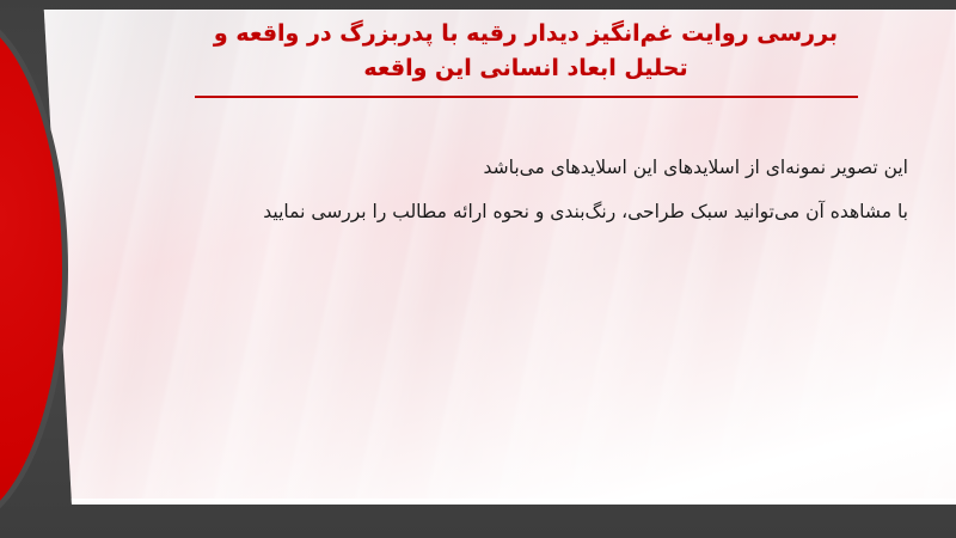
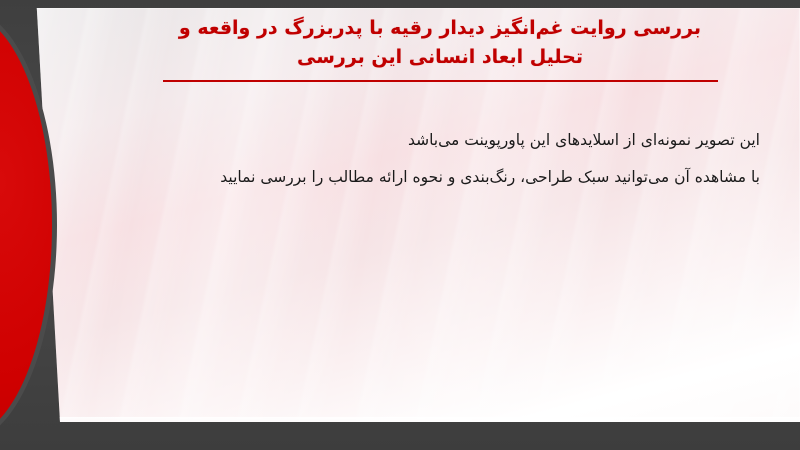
  بررسی روایت غم‌انگیز دیدار رقیه با پدربزرگ در واقعه و
- تحلیل ابعاد انسانی این واقعه
+ تحلیل ابعاد انسانی این بررسی
- این تصویر نمونه‌ای از اسلایدهای این اسلایدهای می‌باشد
+ این تصویر نمونه‌ای از اسلایدهای این پاورپوینت می‌باشد
  با مشاهده آن میتوانید سبک طراحی، رنگ‌بندی و نحوه ارائه مطالب را بررسی نمایید
